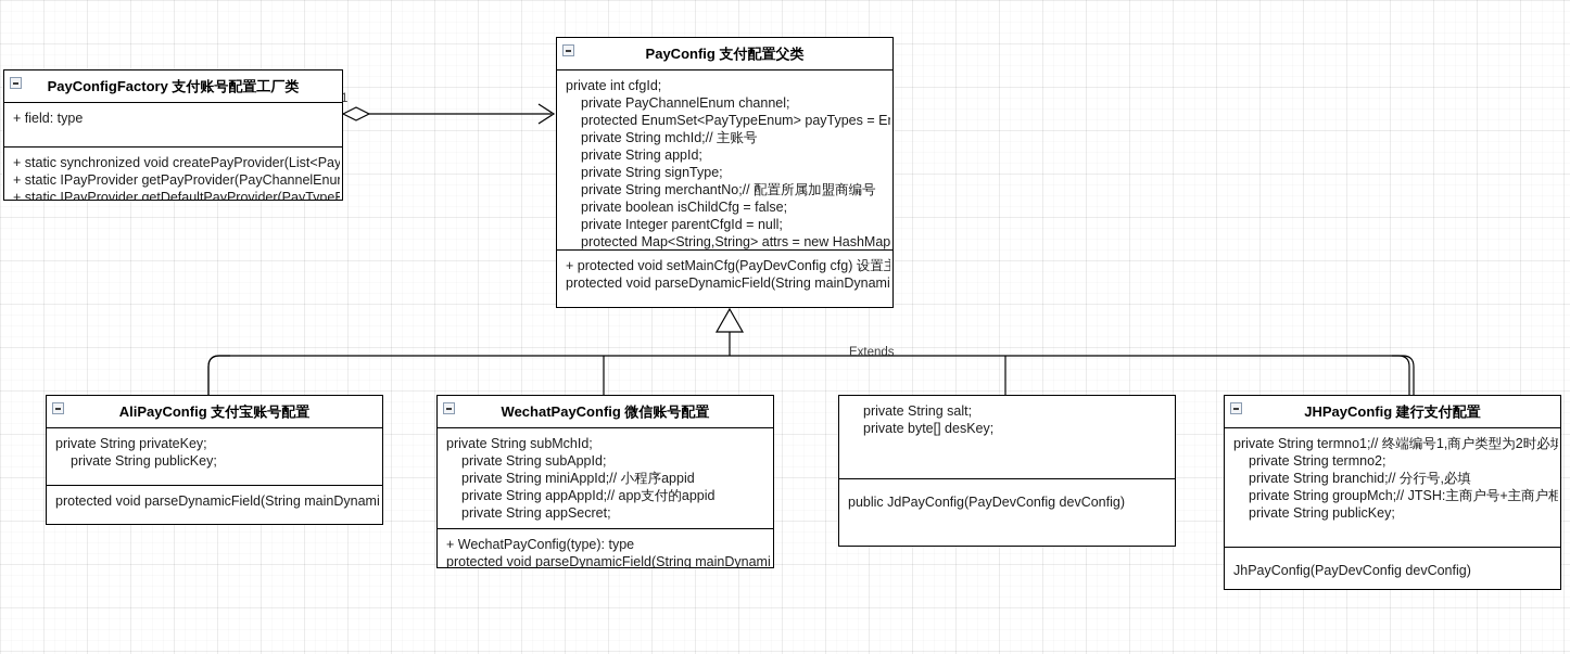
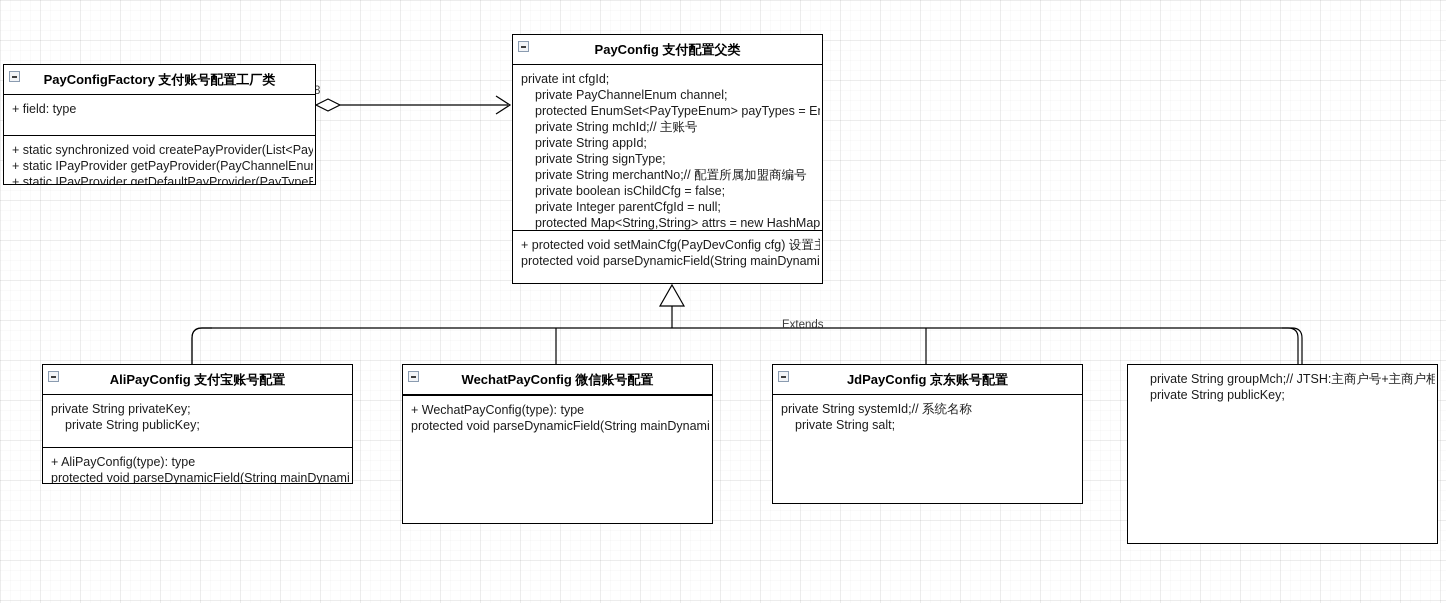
- 1
+ 8
  Extends
  PayConfigFactory 支付账号配置工厂类
  + field: type
  + static synchronized void createPayProvider(List<Pay
  + static IPayProvider getPayProvider(PayChannelEnu
  + static IPayProvider getDefaultPayProvider(PayTypeE
  PayConfig 支付配置父类
  private int cfgId;
  private PayChannelEnum channel;
  protected EnumSet<PayTypeEnum> payTypes = E
  private String mchId;// 主账号
  private String appId;
  private String signType;
  private String merchantNo;// 配置所属加盟商编号
  private boolean isChildCfg = false;
  private Integer parentCfgId = null;
  protected Map<String,String> attrs = new HashMap
  + protected void setMainCfg(PayDevConfig cfg) 设置
  protected void parseDynamicField(String mainDynami
  AliPayConfig 支付宝账号配置
  private String privateKey;
  private String publicKey;
+ + AliPayConfig(type): type
  protected void parseDynamicField(String mainDynami
  WechatPayConfig 微信账号配置
- private String subMchId;
- private String subAppId;
- private String miniAppId;// 小程序appid
- private String appAppId;// app支付的appid
- private String appSecret;
  + WechatPayConfig(type): type
  protected void parseDynamicField(String mainDynami
+ JdPayConfig 京东账号配置
+ private String systemId;// 系统名称
  private String salt;
- private byte[] desKey;
- public JdPayConfig(PayDevConfig devConfig)
- JHPayConfig 建行支付配置
- private String termno1;// 终端编号1,商户类型为2时必填
- private String termno2;
- private String branchid;// 分行号,必填
  private String groupMch;// JTSH:主商户号+主商户柜
  private String publicKey;
- JhPayConfig(PayDevConfig devConfig)
